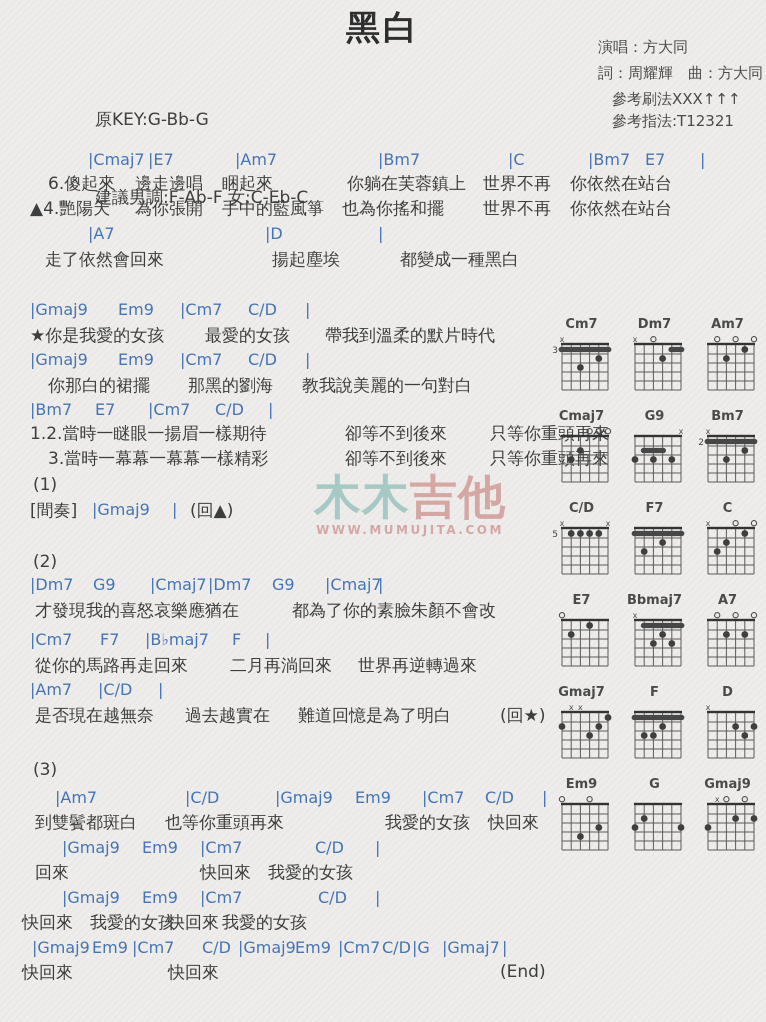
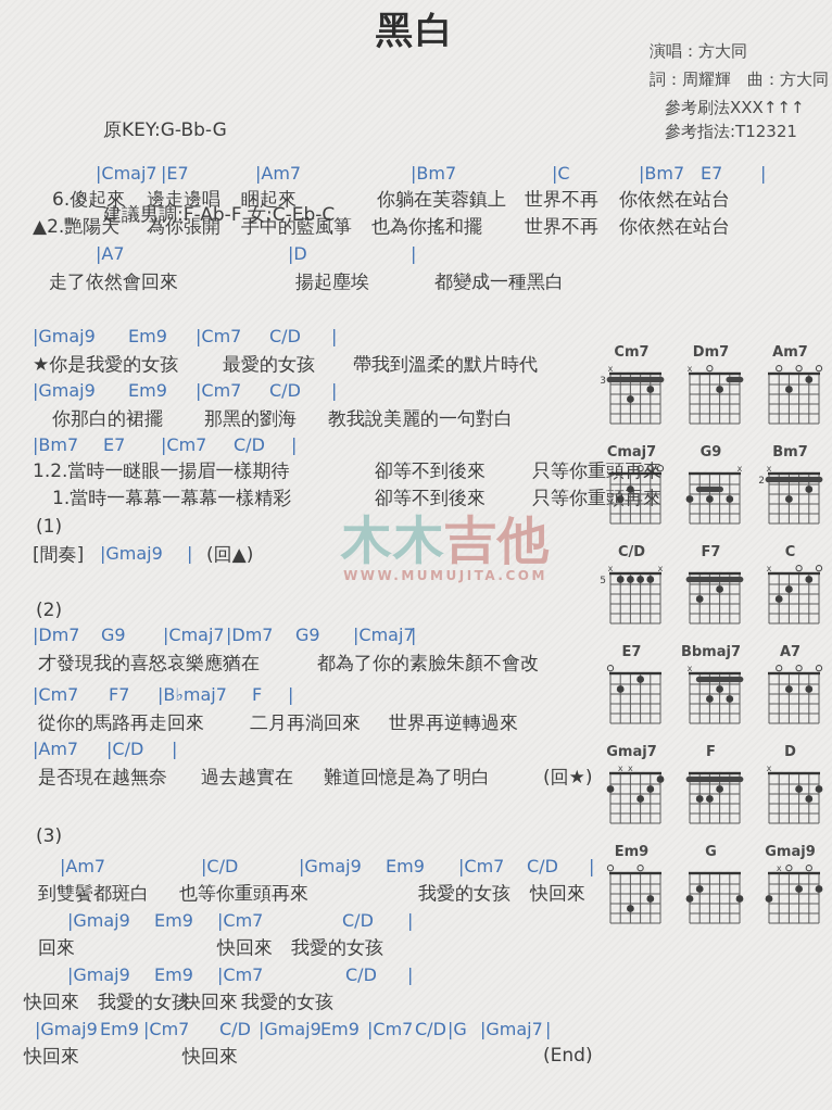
  黑白
  原KEY:G-Bb-G
  建議男調:F-Ab-F 女:C-Eb-C
  演唱：方大同
  詞：周耀輝 曲：方大同
  參考刷法XXX↑↑↑
  參考指法:T12321
  木木吉他
  WWW.MUMUJITA.COM
  |Cmaj7
  |E7
  |Am7
  |Bm7
  |C
  |Bm7
  E7
  |
  6.傻起來
  邊走邊唱
  睏起來
  你躺在芙蓉鎮上
  世界不再
  你依然在站台
- ▲4.艷陽天
+ ▲2.艷陽天
  為你張開
  手中的藍風箏
  也為你搖和擺
  世界不再
  你依然在站台
  |A7
  |D
  |
  走了依然會回來
  揚起塵埃
  都變成一種黑白
  |Gmaj9
  Em9
  |Cm7
  C/D
  |
  ★你是我愛的女孩
  最愛的女孩
  帶我到溫柔的默片時代
  |Gmaj9
  Em9
  |Cm7
  C/D
  |
  你那白的裙擺
  那黑的劉海
  教我說美麗的一句對白
  |Bm7
  E7
  |Cm7
  C/D
  |
  1.2.當時一瞇眼一揚眉一樣期待
  卻等不到後來
  只等你重頭再來
- 3.當時一幕幕一幕幕一樣精彩
+ 1.當時一幕幕一幕幕一樣精彩
  卻等不到後來
  只等你重頭再來
  (1)
  [間奏]
  |Gmaj9
  |
  (回▲)
  (2)
  |Dm7
  G9
  |Cmaj7
  |Dm7
  G9
  |Cmaj7
  |
  才發現我的喜怒哀樂應猶在
  都為了你的素臉朱顏不會改
  |Cm7
  F7
  |B♭maj7
  F
  |
  從你的馬路再走回來
  二月再淌回來
  世界再逆轉過來
  |Am7
  |C/D
  |
  是否現在越無奈
  過去越實在
  難道回憶是為了明白
  (回★)
  (3)
  |Am7
  |C/D
  |Gmaj9
  Em9
  |Cm7
  C/D
  |
  到雙鬢都斑白
  也等你重頭再來
  我愛的女孩
  快回來
  |Gmaj9
  Em9
  |Cm7
  C/D
  |
  回來
  快回來
  我愛的女孩
  |Gmaj9
  Em9
  |Cm7
  C/D
  |
  快回來
  我愛的女孩
  快回來
  我愛的女孩
  |Gmaj9
  Em9
  |Cm7
  C/D
  |Gmaj9
  Em9
  |Cm7
  C/D
  |G
  |Gmaj7
  |
  快回來
  快回來
  (End)
  Cm7
  3
  x
  Dm7
  x
  Am7
  Cmaj7
  G9
  x
  Bm7
  2
  x
  C/D
  5
  x
  x
  F7
  C
  x
  E7
  Bbmaj7
  x
  A7
  Gmaj7
  x
  x
  F
  D
  x
  Em9
  G
  Gmaj9
  x
